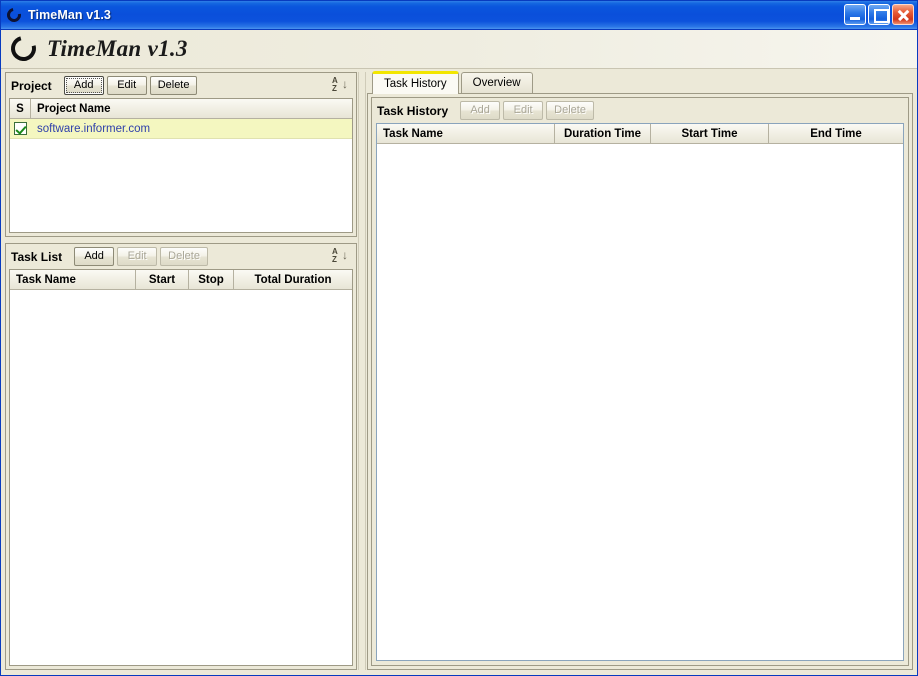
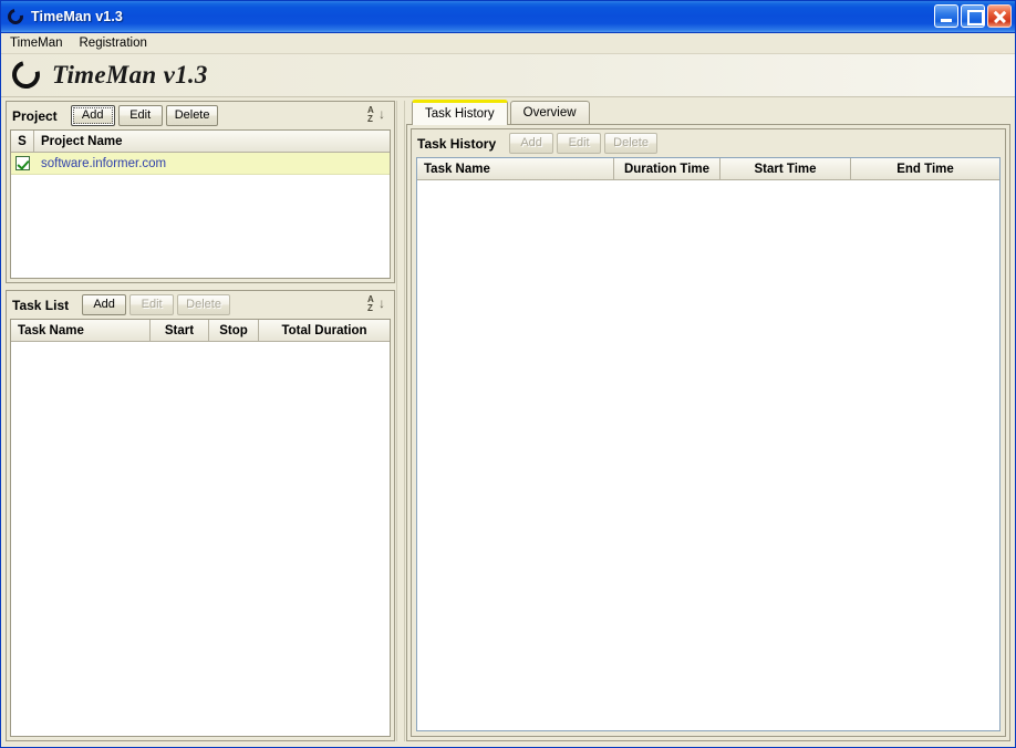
  TimeMan v1.3
+ TimeMan
+ Registration
  TimeMan v1.3
  Project
  Add
  Edit
  Delete
  A
  Z
  ↓
  S
  Project Name
  software.informer.com
  Task List
  Add
  Edit
  Delete
  A
  Z
  ↓
  Task Name
  Start
  Stop
  Total Duration
  Task History
  Overview
  Task History
  Add
  Edit
  Delete
  Task Name
  Duration Time
  Start Time
  End Time
